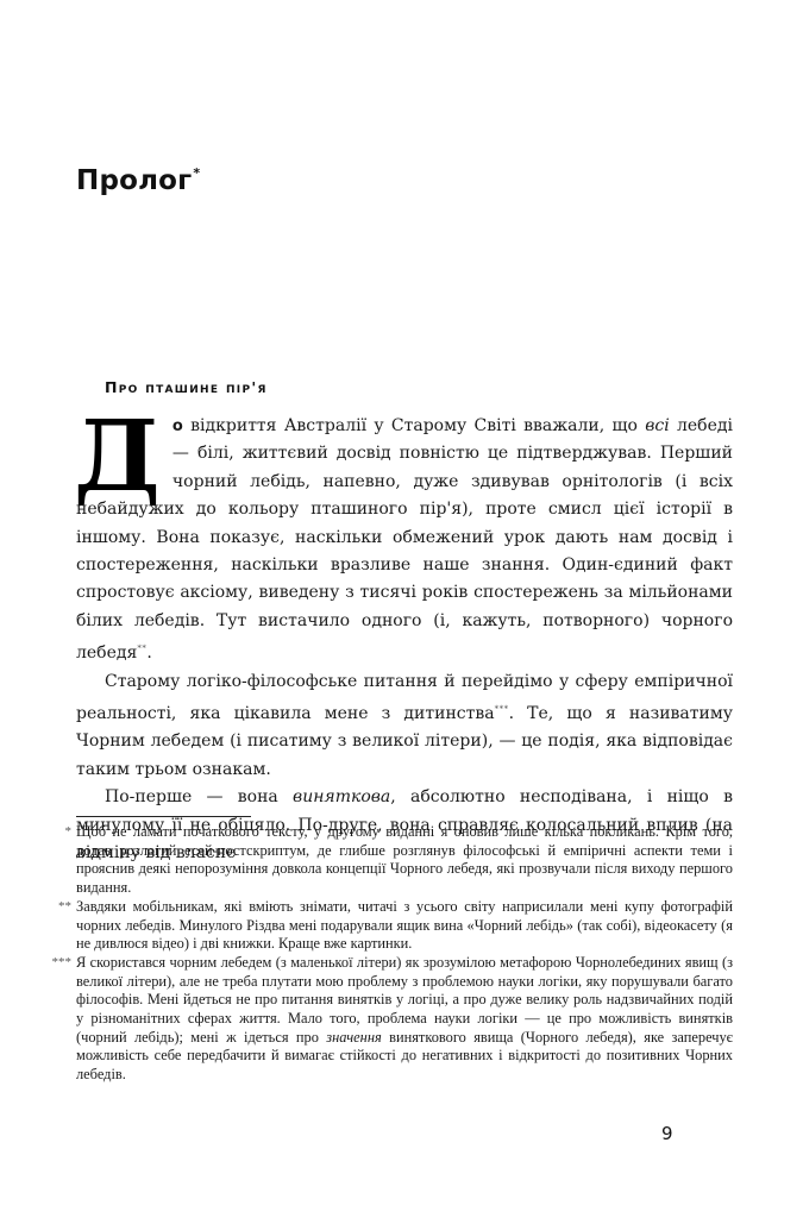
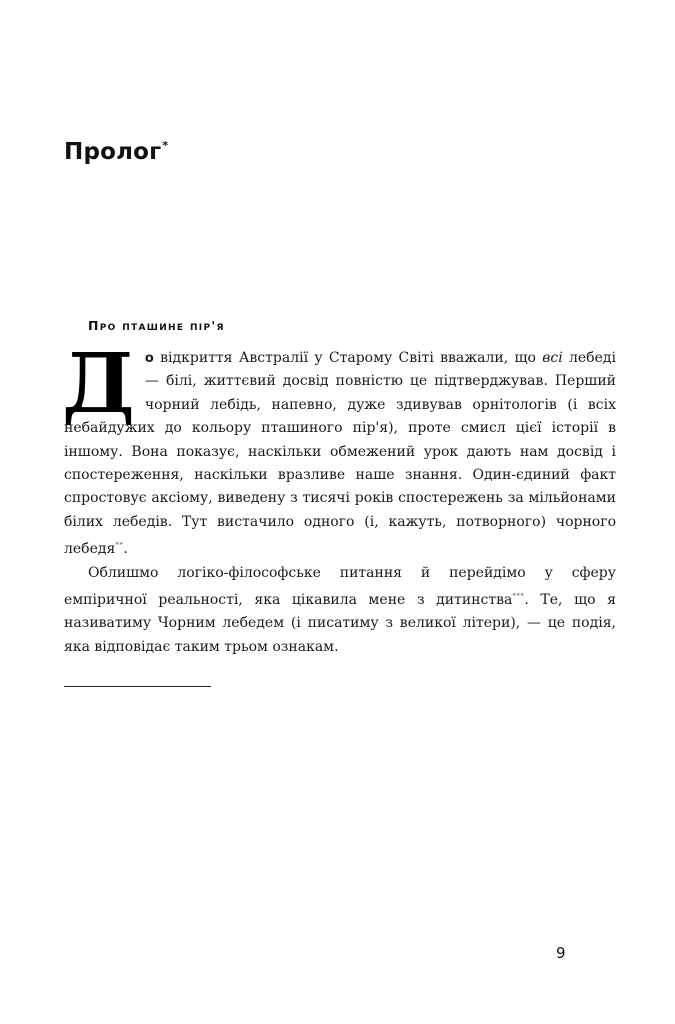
  Пролог*
  Про пташине пір'я
  Д
  о відкриття Австралії у Старому Світі вважали, що всі лебеді — білі, життєвий досвід повністю це підтверджував. Перший чорний лебідь, напевно, дуже здивував орнітологів (і всіх небайдужих до кольору пташиного пір'я), проте смисл цієї історії в іншому. Вона показує, наскільки обмежений урок дають нам досвід і спостереження, наскільки вразливе наше знання. Один-єдиний факт спростовує аксіому, виведену з тисячі років спостережень за мільйонами білих лебедів. Тут вистачило одного (і, кажуть, потворного) чорного лебедя**.
- Старому логіко-філософське питання й перейдімо у сферу емпіричної реальності, яка цікавила мене з дитинства***. Те, що я називатиму Чорним лебедем (і писатиму з великої літери), — це подія, яка відповідає таким трьом ознакам.
+ Облишмо логіко-філософське питання й перейдімо у сферу емпіричної реальності, яка цікавила мене з дитинства***. Те, що я називатиму Чорним лебедем (і писатиму з великої літери), — це подія, яка відповідає таким трьом ознакам.
- По-перше — вона виняткова, абсолютно несподівана, і ніщо в минулому її не обіцяло. По-друге, вона справляє колосальний вплив (на відміну від власне
- *
- Щоб не ламати початкового тексту, у другому виданні я оновив лише кілька покликань. Крім того, додав розлогий есей-постскриптум, де глибше розглянув філософські й емпіричні аспекти теми і прояснив деякі непорозуміння довкола концепції Чорного лебедя, які прозвучали після виходу першого видання.
- **
- Завдяки мобільникам, які вміють знімати, читачі з усього світу наприсилали мені купу фотографій чорних лебедів. Минулого Різдва мені подарували ящик вина «Чорний лебідь» (так собі), відеокасету (я не дивлюся відео) і дві книжки. Краще вже картинки.
- ***
- Я скористався чорним лебедем (з маленької літери) як зрозумілою метафорою Чорнолебединих явищ (з великої літери), але не треба плутати мою проблему з проблемою науки логіки, яку порушували багато філософів. Мені йдеться не про питання винятків у логіці, а про дуже велику роль надзвичайних подій у різноманітних сферах життя. Мало того, проблема науки логіки — це про можливість винятків (чорний лебідь); мені ж ідеться про значення виняткового явища (Чорного лебедя), яке заперечує можливість себе передбачити й вимагає стійкості до негативних і відкритості до позитивних Чорних лебедів.
  9
